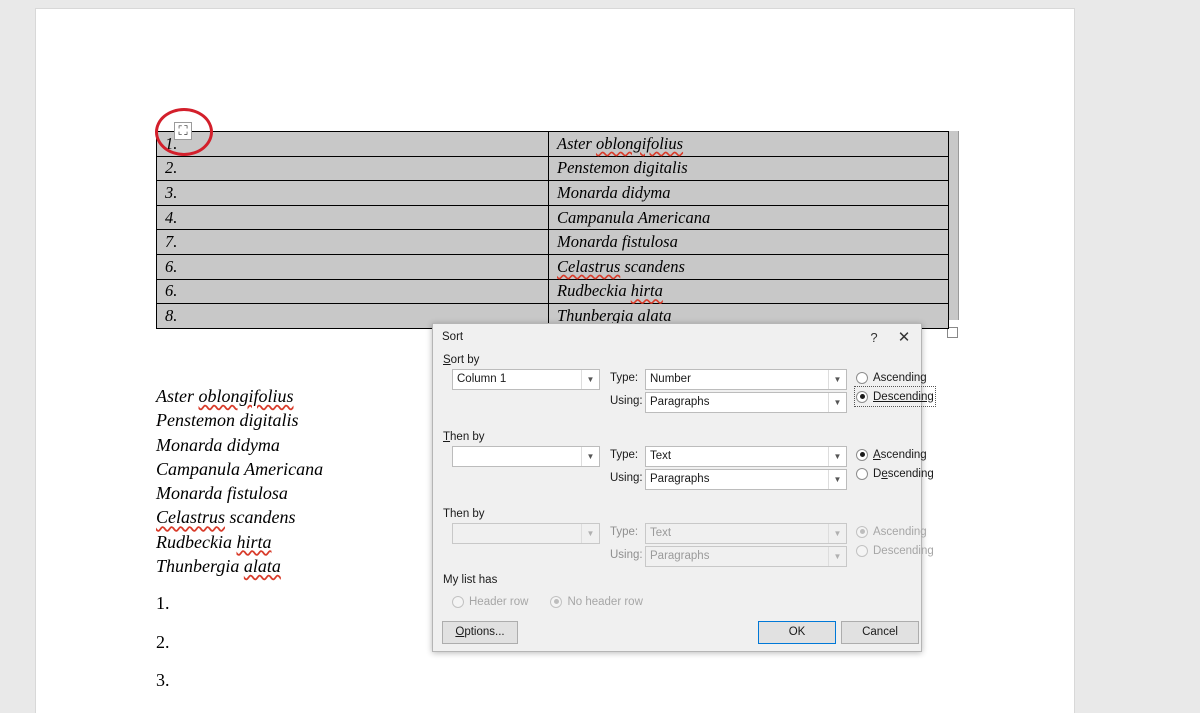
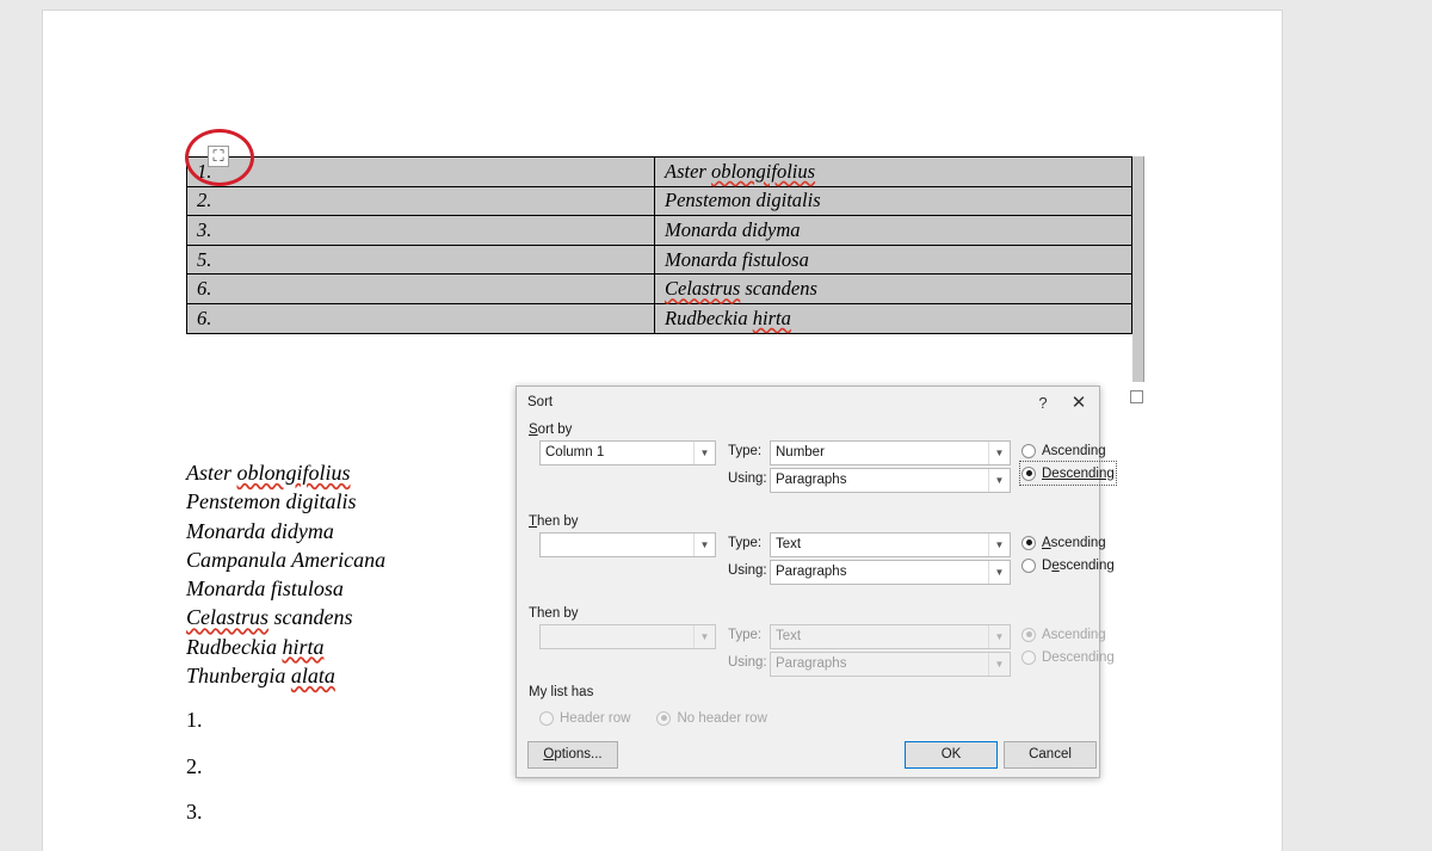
  1.	Aster oblongifolius
  2.	Penstemon digitalis
  3.	Monarda didyma
- 4.	Campanula Americana
- 7.	Monarda fistulosa
+ 5.	Monarda fistulosa
  6.	Celastrus scandens
  6.	Rudbeckia hirta
- 8.	Thunbergia alata
  ⛶
  Aster oblongifolius
  Penstemon digitalis
  Monarda didyma
  Campanula Americana
  Monarda fistulosa
  Celastrus scandens
  Rudbeckia hirta
  Thunbergia alata
  1.
  2.
  3.
  Sort
  ?
  ✕
  Sort by
  Column 1
  ▼
  Type:
  Number
  ▼
  Using:
  Paragraphs
  ▼
  Ascending
  Descending
  Then by
  ▼
  Type:
  Text
  ▼
  Using:
  Paragraphs
  ▼
  Ascending
  Descending
  Then by
  ▼
  Type:
  Text
  ▼
  Using:
  Paragraphs
  ▼
  Ascending
  Descending
  My list has
  Header row
  No header row
  Options...
  OK
  Cancel
